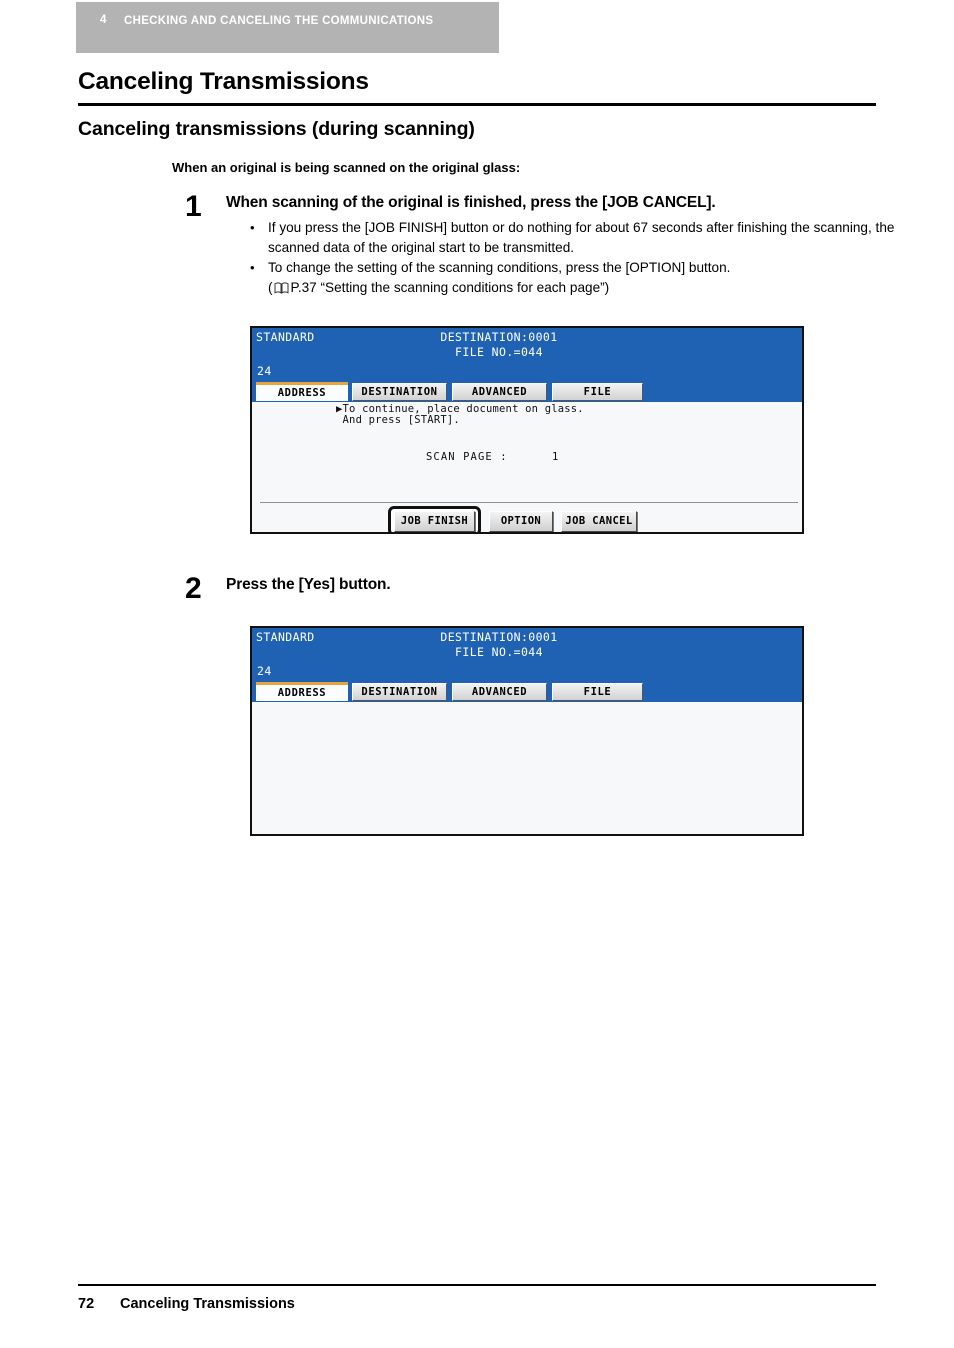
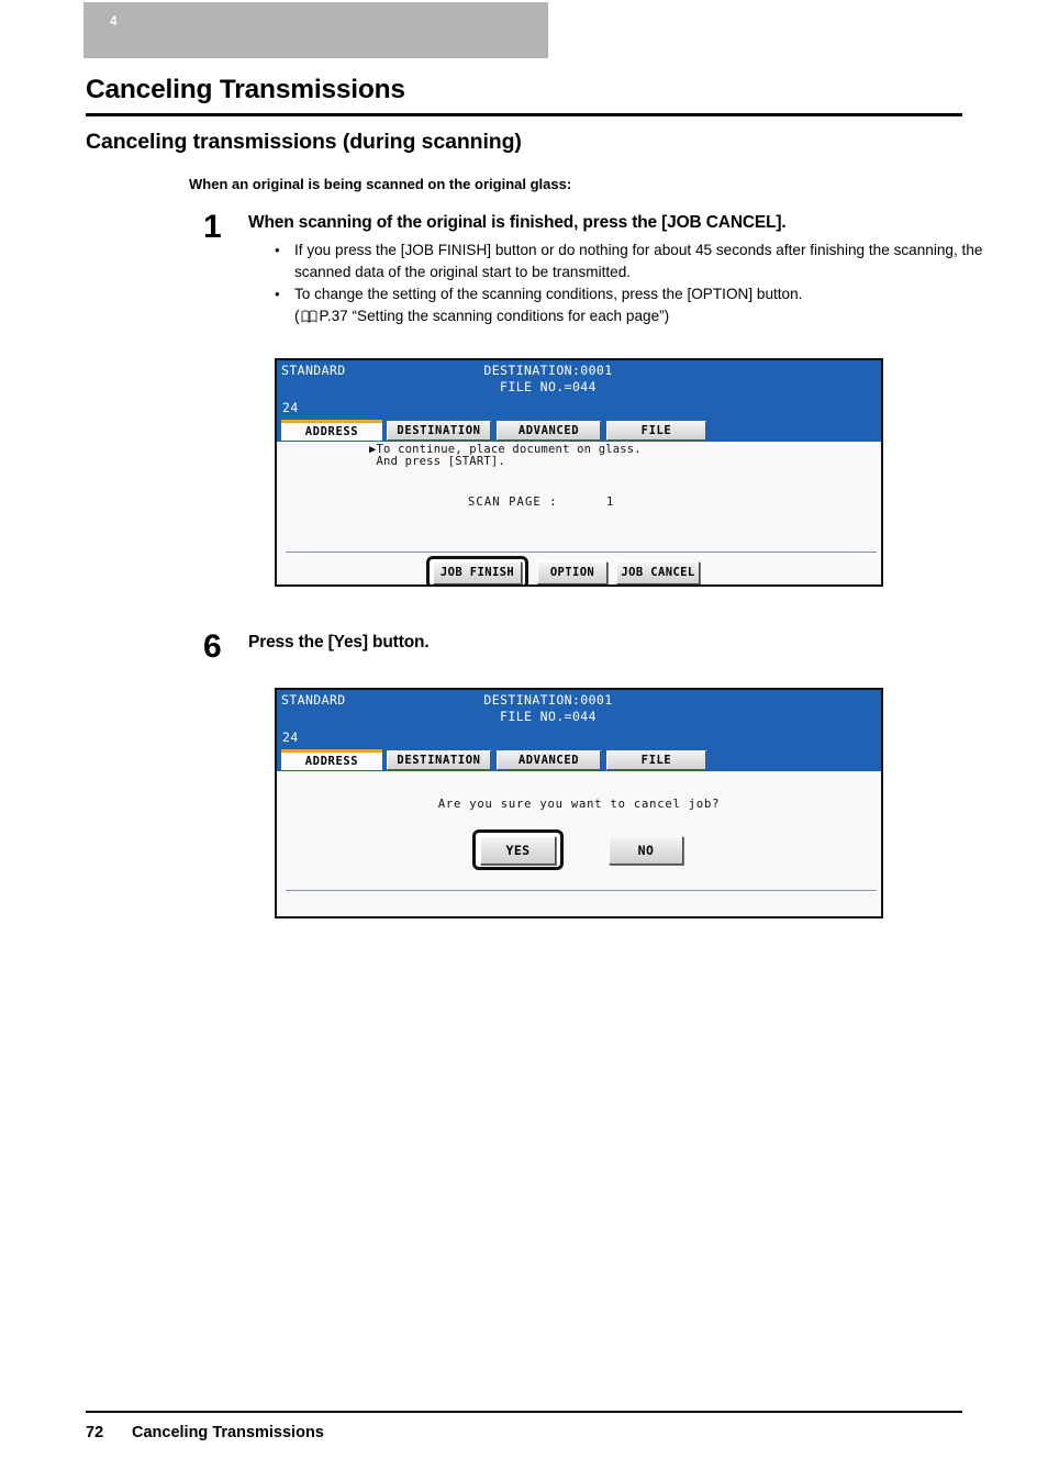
  4
- CHECKING AND CANCELING THE COMMUNICATIONS
  Canceling Transmissions
  Canceling transmissions (during scanning)
  When an original is being scanned on the original glass:
  1
  When scanning of the original is finished, press the [JOB CANCEL].
  •
- If you press the [JOB FINISH] button or do nothing for about 67 seconds after finishing the scanning, the scanned data of the original start to be transmitted.
+ If you press the [JOB FINISH] button or do nothing for about 45 seconds after finishing the scanning, the scanned data of the original start to be transmitted.
  •
  To change the setting of the scanning conditions, press the [OPTION] button.
  ( P.37 “Setting the scanning conditions for each page”)
  STANDARD
  DESTINATION:0001
  FILE NO.=044
  24
  ADDRESS
  DESTINATION
  ADVANCED
  FILE
  ▶To continue, place document on glass.
  And press [START].
  SCAN PAGE :
  1
  JOB FINISH
  OPTION
  JOB CANCEL
- 2
+ 6
  Press the [Yes] button.
  STANDARD
  DESTINATION:0001
  FILE NO.=044
  24
  ADDRESS
  DESTINATION
  ADVANCED
  FILE
+ Are you sure you want to cancel job?
+ YES
+ NO
  72
  Canceling Transmissions
